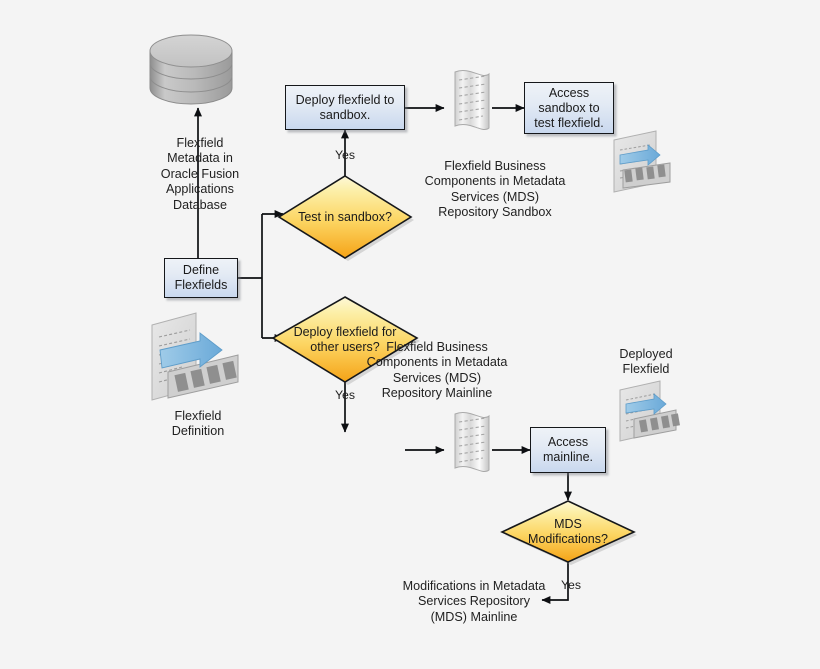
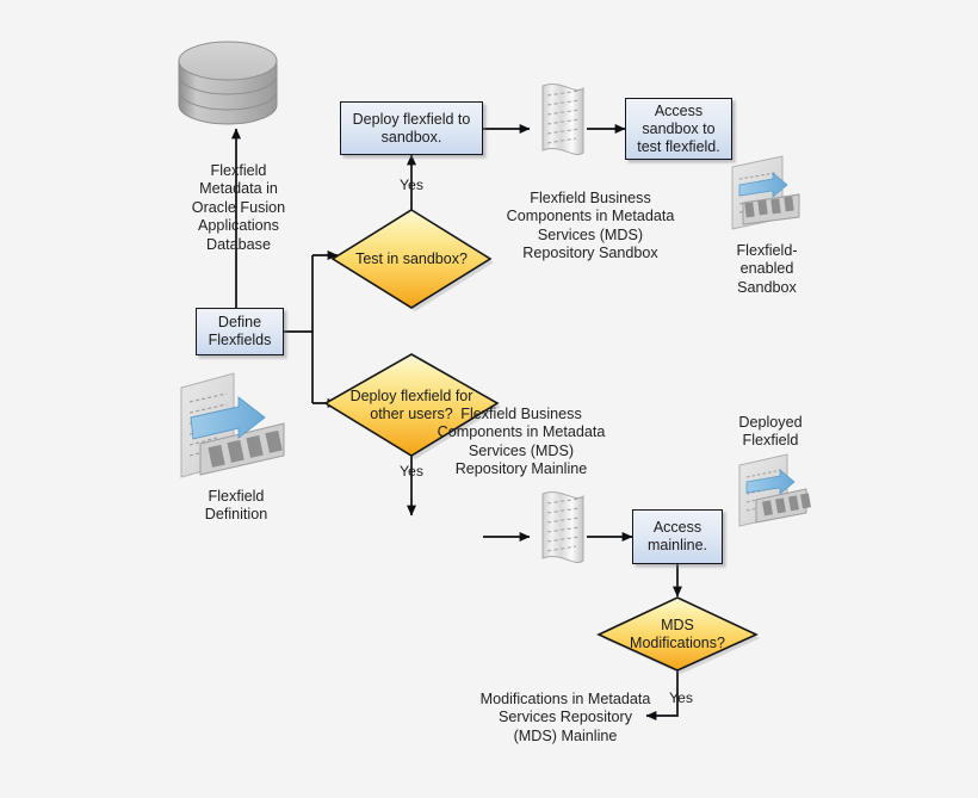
  Define
  Flexfields
  Deploy flexfield to
  sandbox.
  Access
  sandbox to
  test flexfield.
  Access
  mainline.
  Test in sandbox?
  Deploy flexfield for
  other users?
  MDS
  Modifications?
  Yes
  Yes
  Yes
  Flexfield
  Metadata in
  Oracle Fusion
  Applications
  Database
  Flexfield Business
  Components in Metadata
  Services (MDS)
  Repository Sandbox
+ Flexfield-
+ enabled
+ Sandbox
  Flexfield
  Definition
  Flexfield Business
  Components in Metadata
  Services (MDS)
  Repository Mainline
  Deployed
  Flexfield
  Modifications in Metadata
  Services Repository
  (MDS) Mainline
